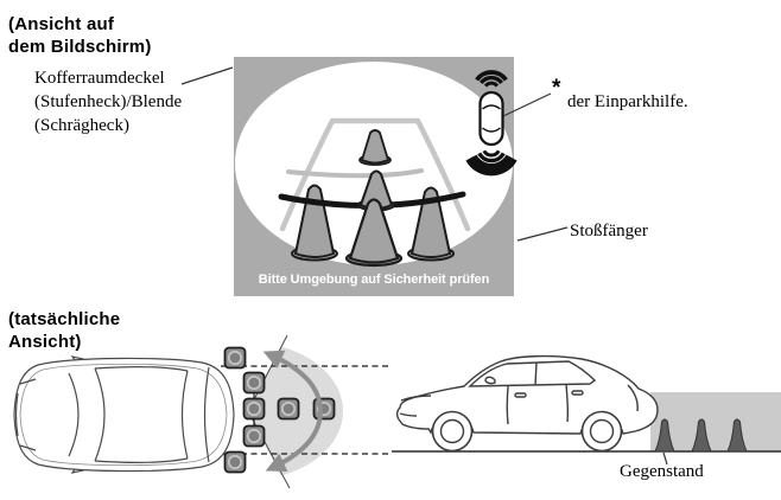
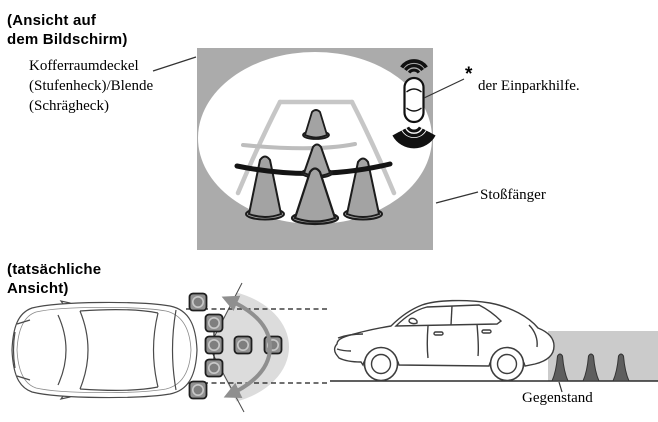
  (Ansicht auf
  dem Bildschirm)
  Kofferraumdeckel
  (Stufenheck)/Blende
  (Schrägheck)
  *
  der Einparkhilfe.
  Stoßfänger
- Bitte Umgebung auf Sicherheit prüfen
  (tatsächliche
  Ansicht)
  Gegenstand
